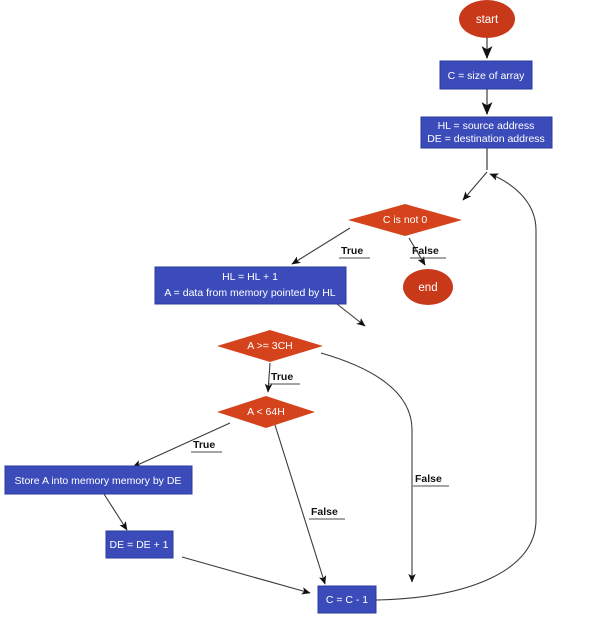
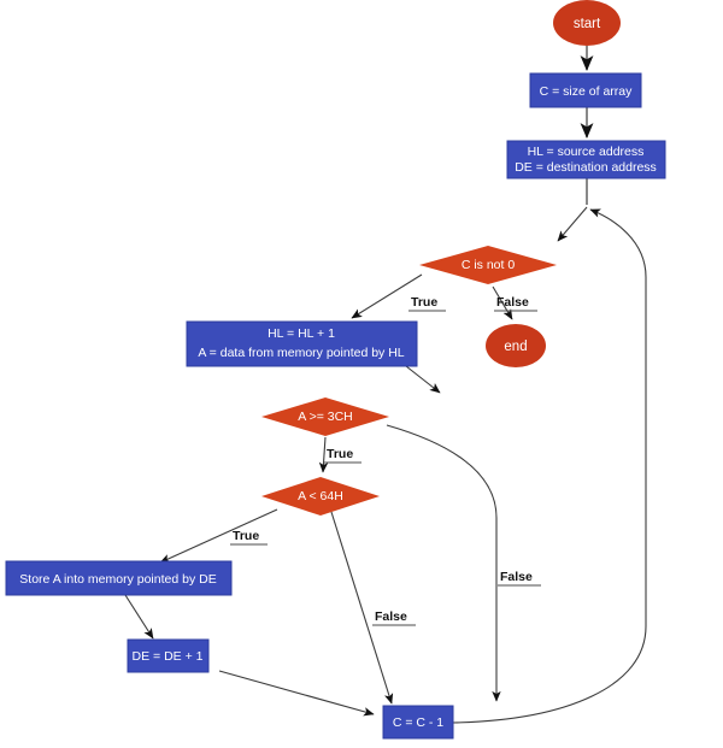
  True
  False
  True
  False
  True
  False
  start
  C = size of array
  HL = source address
  DE = destination address
  C is not 0
  end
  HL = HL + 1
  A = data from memory pointed by HL
  A >= 3CH
  A < 64H
- Store A into memory memory by DE
+ Store A into memory pointed by DE
  DE = DE + 1
  C = C - 1
